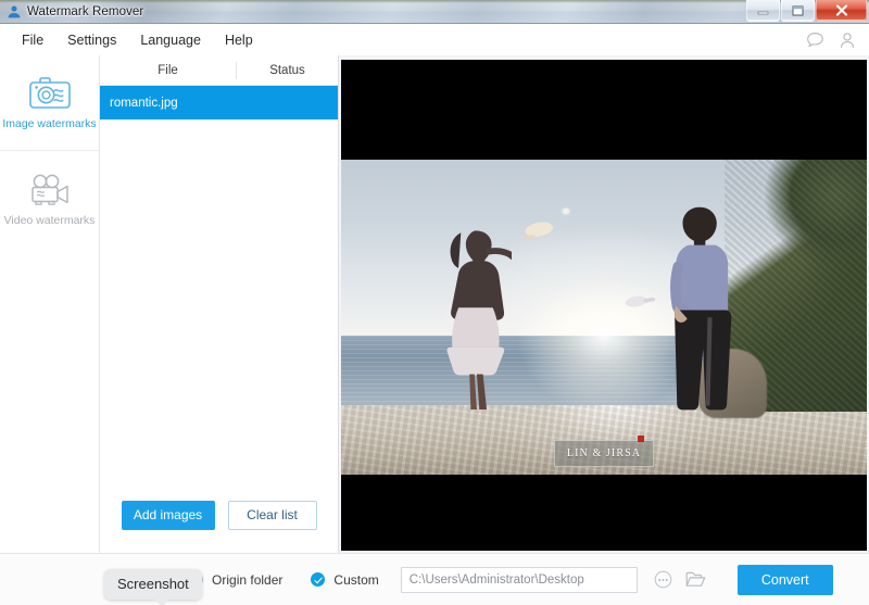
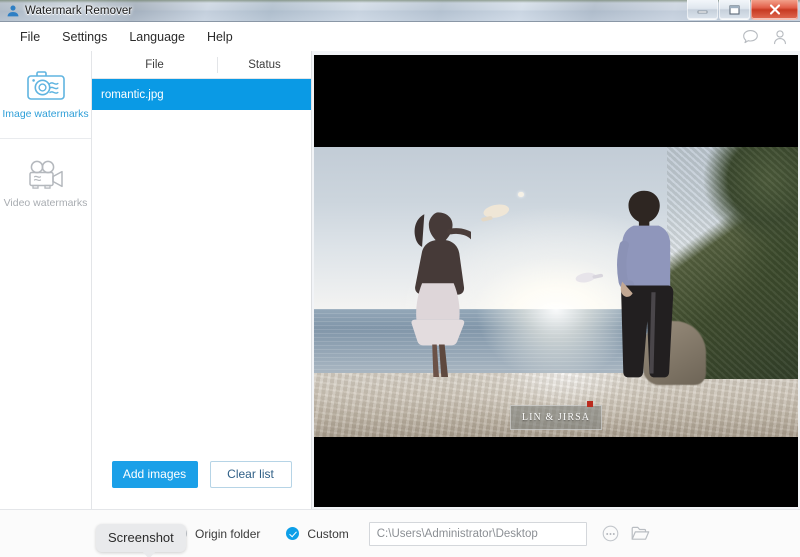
  Watermark Remover
  File
  Settings
  Language
  Help
  Image watermarks
  Video watermarks
  File
  Status
  romantic.jpg
  Add images
  Clear list
  LIN & JIRSA
  Origin folder
  Custom
  C:\Users\Administrator\Desktop
- Convert
  Screenshot
